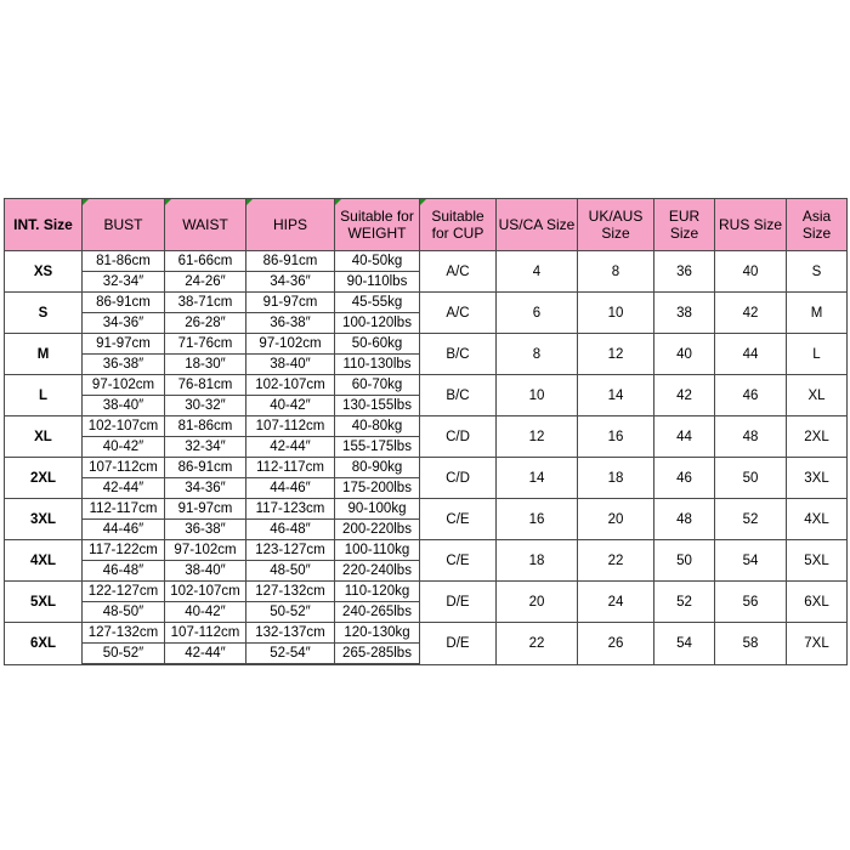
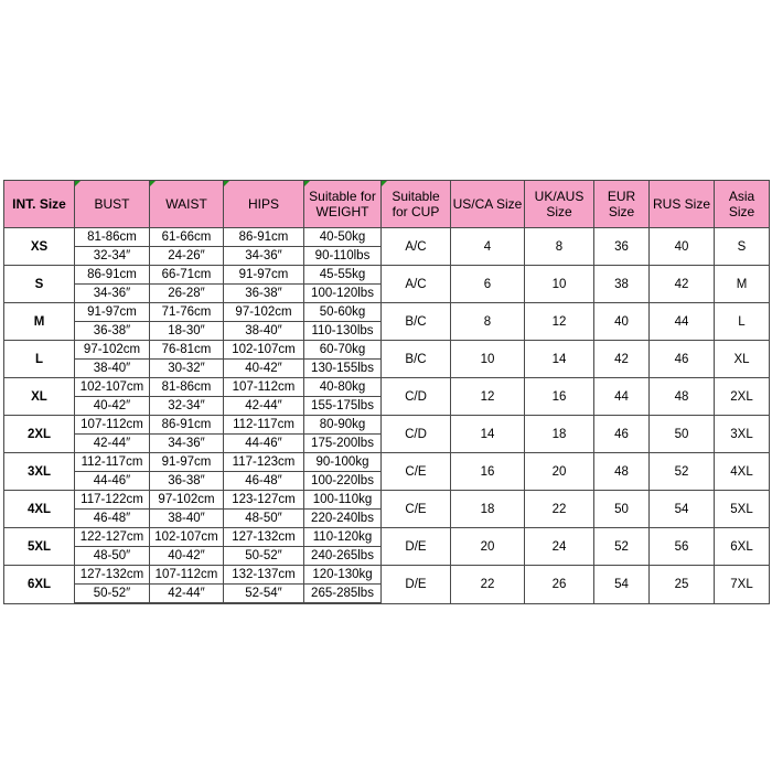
  INT. Size	BUST	WAIST	HIPS	Suitable for WEIGHT	Suitable for CUP	US/CA Size	UK/AUS Size	EUR Size	RUS Size	Asia Size
  XS	81-86cm	61-66cm	86-91cm	40-50kg	A/C	4	8	36	40	S
  32-34″	24-26″	34-36″	90-110lbs
- S	86-91cm	38-71cm	91-97cm	45-55kg	A/C	6	10	38	42	M
+ S	86-91cm	66-71cm	91-97cm	45-55kg	A/C	6	10	38	42	M
  34-36″	26-28″	36-38″	100-120lbs
  M	91-97cm	71-76cm	97-102cm	50-60kg	B/C	8	12	40	44	L
  36-38″	18-30″	38-40″	110-130lbs
  L	97-102cm	76-81cm	102-107cm	60-70kg	B/C	10	14	42	46	XL
  38-40″	30-32″	40-42″	130-155lbs
  XL	102-107cm	81-86cm	107-112cm	40-80kg	C/D	12	16	44	48	2XL
  40-42″	32-34″	42-44″	155-175lbs
  2XL	107-112cm	86-91cm	112-117cm	80-90kg	C/D	14	18	46	50	3XL
  42-44″	34-36″	44-46″	175-200lbs
  3XL	112-117cm	91-97cm	117-123cm	90-100kg	C/E	16	20	48	52	4XL
- 44-46″	36-38″	46-48″	200-220lbs
+ 44-46″	36-38″	46-48″	100-220lbs
  4XL	117-122cm	97-102cm	123-127cm	100-110kg	C/E	18	22	50	54	5XL
  46-48″	38-40″	48-50″	220-240lbs
  5XL	122-127cm	102-107cm	127-132cm	110-120kg	D/E	20	24	52	56	6XL
  48-50″	40-42″	50-52″	240-265lbs
- 6XL	127-132cm	107-112cm	132-137cm	120-130kg	D/E	22	26	54	58	7XL
+ 6XL	127-132cm	107-112cm	132-137cm	120-130kg	D/E	22	26	54	25	7XL
  50-52″	42-44″	52-54″	265-285lbs
